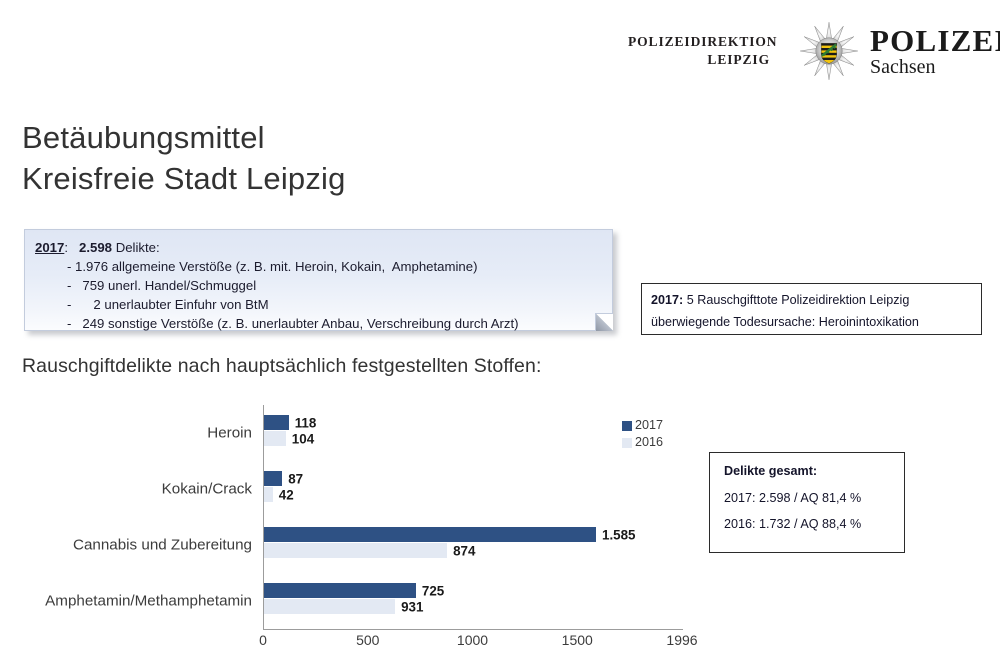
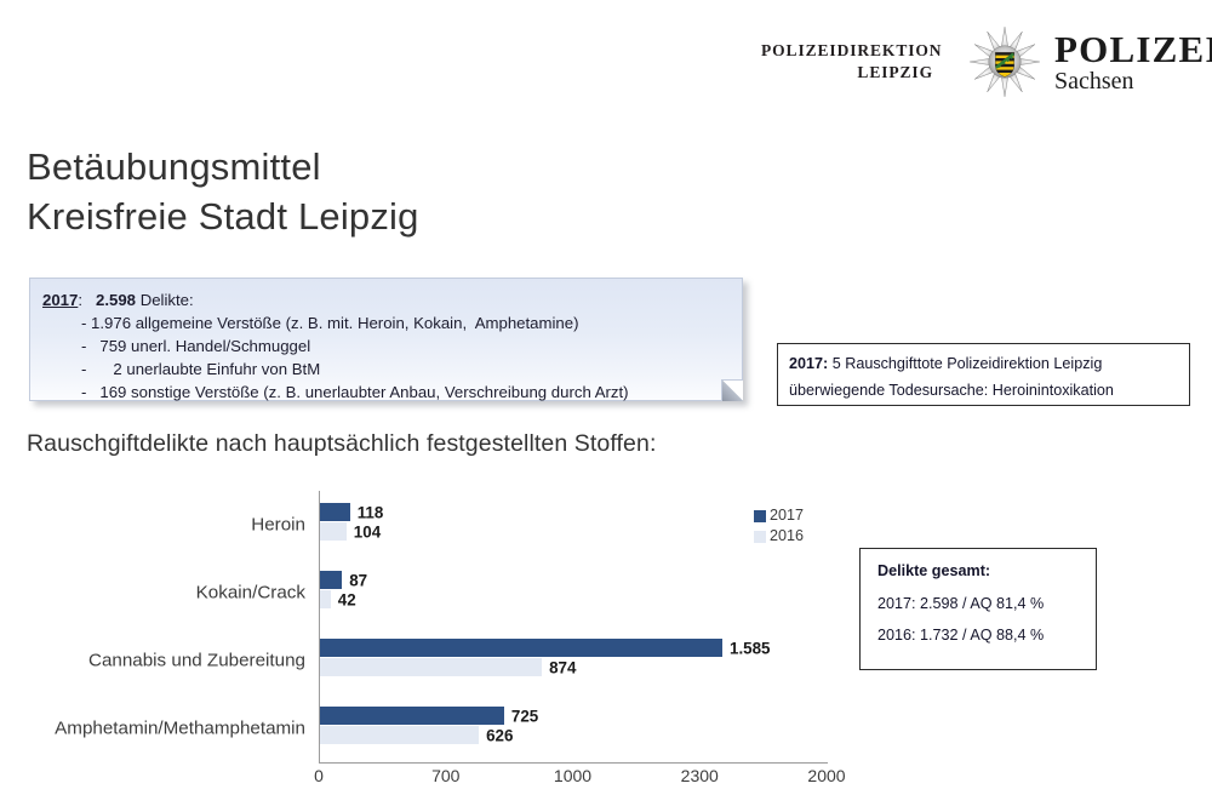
  POLIZEIDIREKTION
  LEIPZIG
  POLIZE
  Sachsen
  Betäubungsmittel
  Kreisfreie Stadt Leipzig
  2017: 2.598 Delikte:
  - 1.976 allgemeine Verstöße (z. B. mit. Heroin, Kokain, Amphetamine)
  - 759 unerl. Handel/Schmuggel
- - 2 unerlaubter Einfuhr von BtM
+ - 2 unerlaubte Einfuhr von BtM
- - 249 sonstige Verstöße (z. B. unerlaubter Anbau, Verschreibung durch Arzt)
+ - 169 sonstige Verstöße (z. B. unerlaubter Anbau, Verschreibung durch Arzt)
  2017: 5 Rauschgifttote Polizeidirektion Leipzig
  überwiegende Todesursache: Heroinintoxikation
  Rauschgiftdelikte nach hauptsächlich festgestellten Stoffen:
  Heroin
  118
  104
  Kokain/Crack
  87
  42
  Cannabis und Zubereitung
  1.585
  874
  Amphetamin/Methamphetamin
  725
- 931
+ 626
  0
- 500
+ 700
  1000
- 1500
+ 2300
- 1996
+ 2000
  2017
  2016
  Delikte gesamt:
  2017: 2.598 / AQ 81,4 %
  2016: 1.732 / AQ 88,4 %
